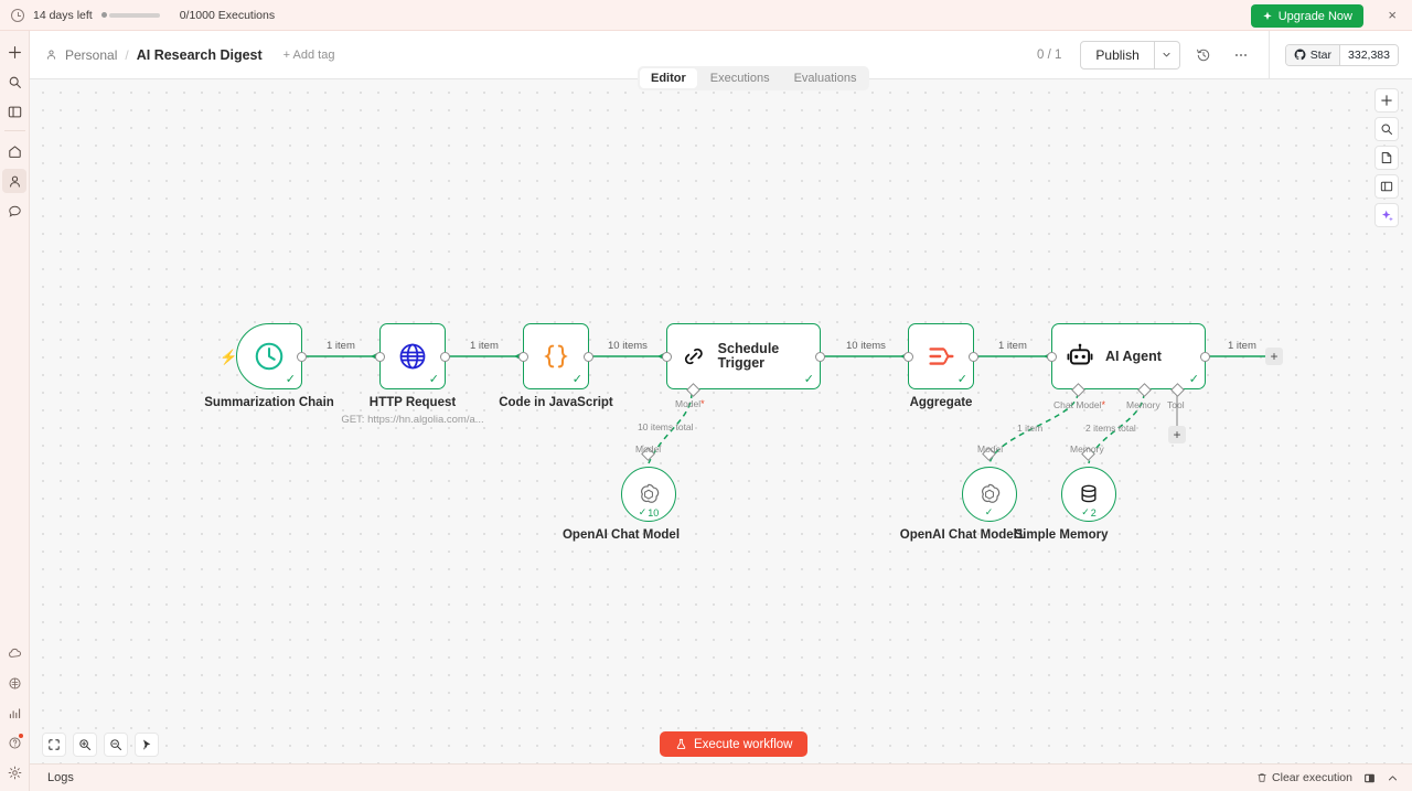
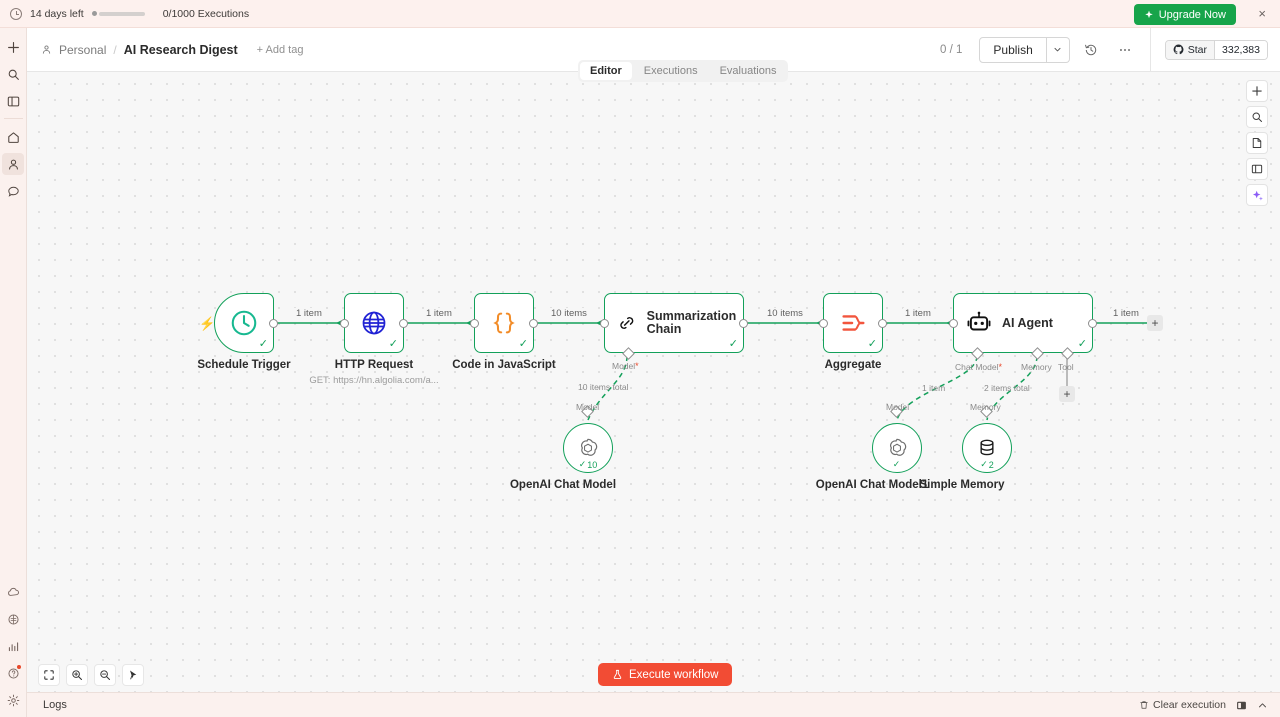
  14 days left
  0/1000 Executions
  Upgrade Now
  ×
  Personal
  /
  AI Research Digest
  + Add tag
  0 / 1
  Publish
  Star
  332,383
  Editor
  Executions
  Evaluations
  ⚡
  ✓
- Summarization Chain
+ Schedule Trigger
  ✓
  HTTP Request
  GET: https://hn.algolia.com/a...
  ✓
  Code in JavaScript
- Schedule Trigger
+ Summarization Chain
  ✓
  ✓
  Aggregate
  AI Agent
  ✓
  ✓
  10
  OpenAI Chat Model
  ✓
  OpenAI Chat Model1
  ✓
  2
  Simple Memory
  1 item
  1 item
  10 items
  10 items
  1 item
  1 item
  Model*
  10 items total
  Model
  Chat Model*
  Memory
  Tool
  1 item
  2 items total
  Model
  Memory
  +
  +
  Execute workflow
  Logs
  Clear execution
